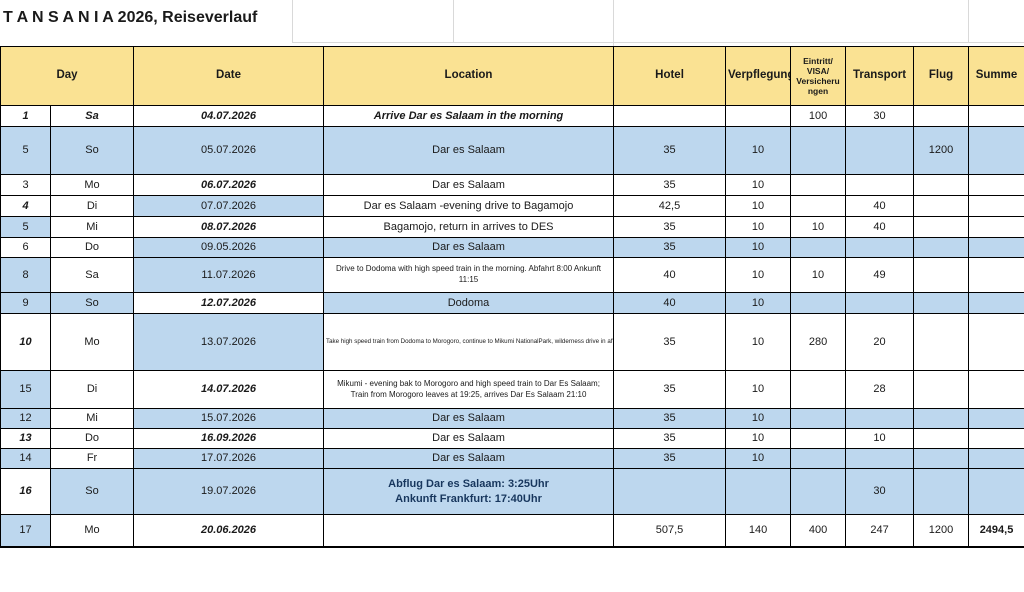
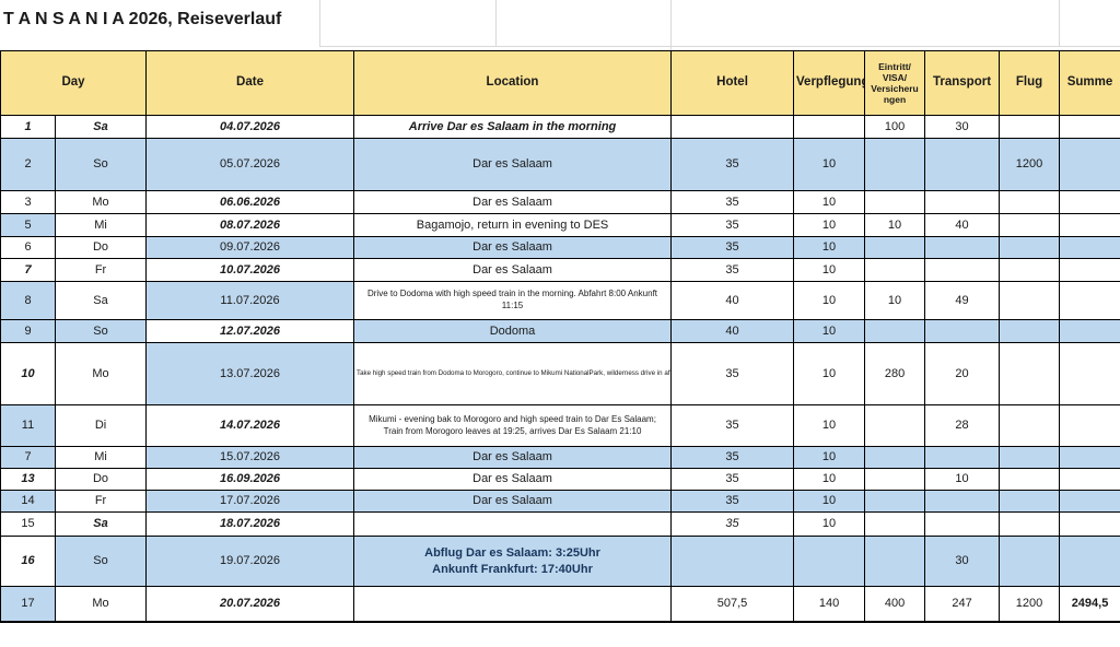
  T A N S A N I A 2026, Reiseverlauf
  Day	Date	Location	Hotel	Verpflegun	Eintritt/ VISA/ Versicheru ngen	Transport	Flug	Summe
  1	Sa	04.07.2026	Arrive Dar es Salaam in the morning			100	30
- 5	So	05.07.2026	Dar es Salaam	35	10			1200
+ 2	So	05.07.2026	Dar es Salaam	35	10			1200
- 3	Mo	06.07.2026	Dar es Salaam	35	10
+ 3	Mo	06.06.2026	Dar es Salaam	35	10
- 4	Di	07.07.2026	Dar es Salaam -evening drive to Bagamojo	42,5	10		40
- 5	Mi	08.07.2026	Bagamojo, return in arrives to DES	35	10	10	40
+ 5	Mi	08.07.2026	Bagamojo, return in evening to DES	35	10	10	40
- 6	Do	09.05.2026	Dar es Salaam	35	10
+ 6	Do	09.07.2026	Dar es Salaam	35	10
+ 7	Fr	10.07.2026	Dar es Salaam	35	10
  8	Sa	11.07.2026	Drive to Dodoma with high speed train in the morning. Abfahrt 8:00 Ankunft 11:15	40	10	10	49
  9	So	12.07.2026	Dodoma	40	10
- 15	Di	14.07.2026	Mikumi - evening bak to Morogoro and high speed train to Dar Es Salaam;Train from Morogoro leaves at 19:25, arrives Dar Es Salaam 21:10	35	10		28
+ 11	Di	14.07.2026	Mikumi - evening bak to Morogoro and high speed train to Dar Es Salaam;Train from Morogoro leaves at 19:25, arrives Dar Es Salaam 21:10	35	10		28
- 12	Mi	15.07.2026	Dar es Salaam	35	10
+ 7	Mi	15.07.2026	Dar es Salaam	35	10
  13	Do	16.09.2026	Dar es Salaam	35	10		10
  14	Fr	17.07.2026	Dar es Salaam	35	10
+ 15	Sa	18.07.2026		35	10
  16	So	19.07.2026	Abflug Dar es Salaam: 3:25UhrAnkunft Frankfurt: 17:40Uhr				30
- 17	Mo	20.06.2026		507,5	140	400	247	1200	2494,5
+ 17	Mo	20.07.2026		507,5	140	400	247	1200	2494,5
